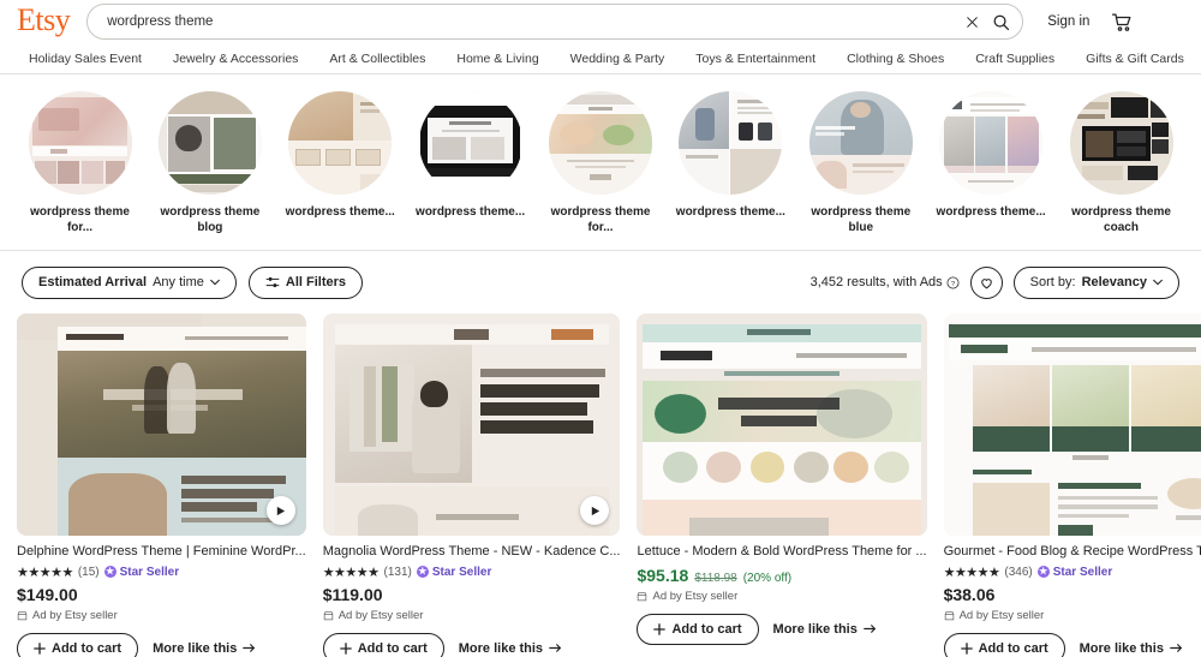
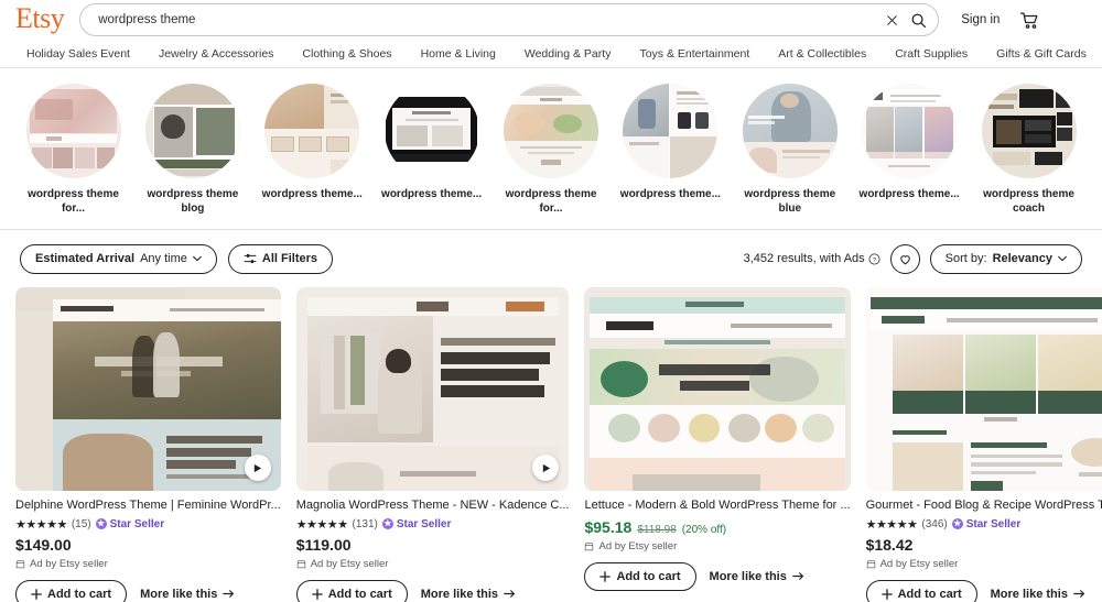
  Etsy
  wordpress theme
  Sign in
  Holiday Sales Event
  Jewelry & Accessories
- Art & Collectibles
+ Clothing & Shoes
  Home & Living
  Wedding & Party
  Toys & Entertainment
- Clothing & Shoes
+ Art & Collectibles
  Craft Supplies
  Gifts & Gift Cards
  wordpress theme for...
  wordpress theme blog
  wordpress theme...
  wordpress theme...
  wordpress theme for...
  wordpress theme...
  wordpress theme blue
  wordpress theme...
  wordpress theme coach
  Estimated Arrival
  Any time
  All Filters
  3,452 results, with Ads
  Sort by:
  Relevancy
  Delphine WordPress Theme | Feminine WordPr...
  ★★★★★
  (15)
  ★
  Star Seller
  $149.00
  Ad by Etsy seller
  Add to cart
  More like this
  Magnolia WordPress Theme - NEW - Kadence C...
  ★★★★★
  (131)
  ★
  Star Seller
  $119.00
  Ad by Etsy seller
  Add to cart
  More like this
  Lettuce - Modern & Bold WordPress Theme for ...
  $95.18
  $118.98
  (20% off)
  Ad by Etsy seller
  Add to cart
  More like this
  Gourmet - Food Blog & Recipe WordPress T
  ★★★★★
  (346)
  ★
  Star Seller
- $38.06
+ $18.42
  Ad by Etsy seller
  Add to cart
  More like this
